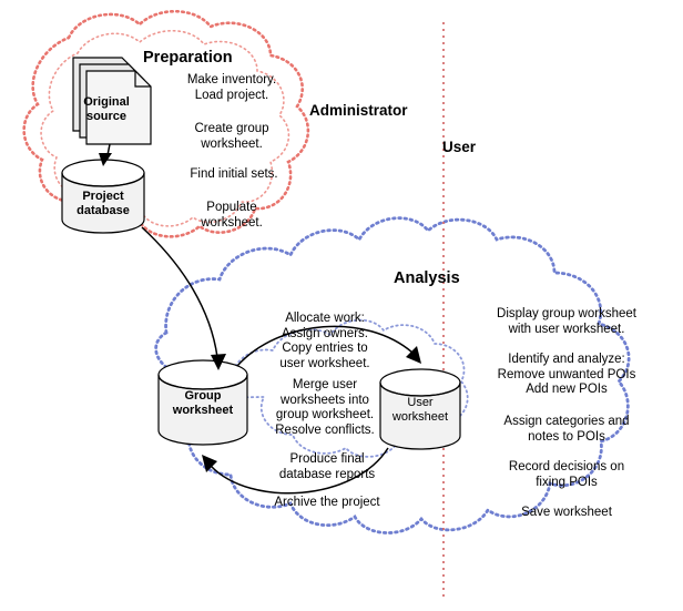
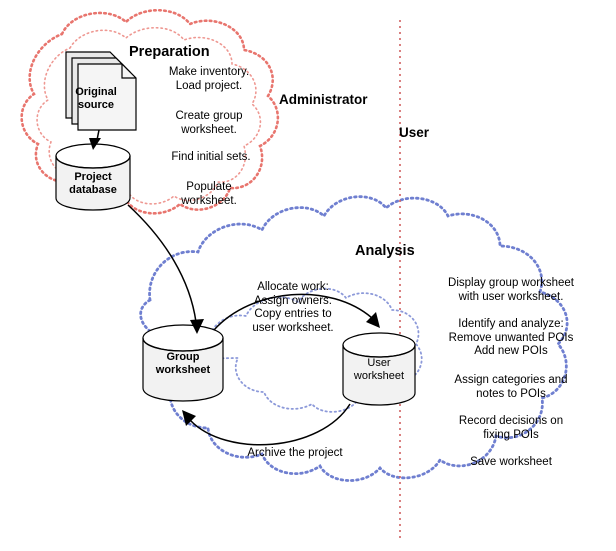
  Preparation
  Analysis
  Administrator
  User
  Original
  source
  Project
  database
  Group
  worksheet
  User
  worksheet
  Make inventory.
  Load project.
  Create group
  worksheet.
  Find initial sets.
  Populate
  worksheet.
  Allocate work:
  Assign owners.
  Copy entries to
  user worksheet.
- Merge user
- worksheets into
- group worksheet.
- Resolve conflicts.
- Produce final
- database reports
  Archive the project
  Display group worksheet
  with user worksheet.
  Identify and analyze:
  Remove unwanted POIs
  Add new POIs
  Assign categories and
  notes to POIs
  Record decisions on
  fixing POIs
  Save worksheet
